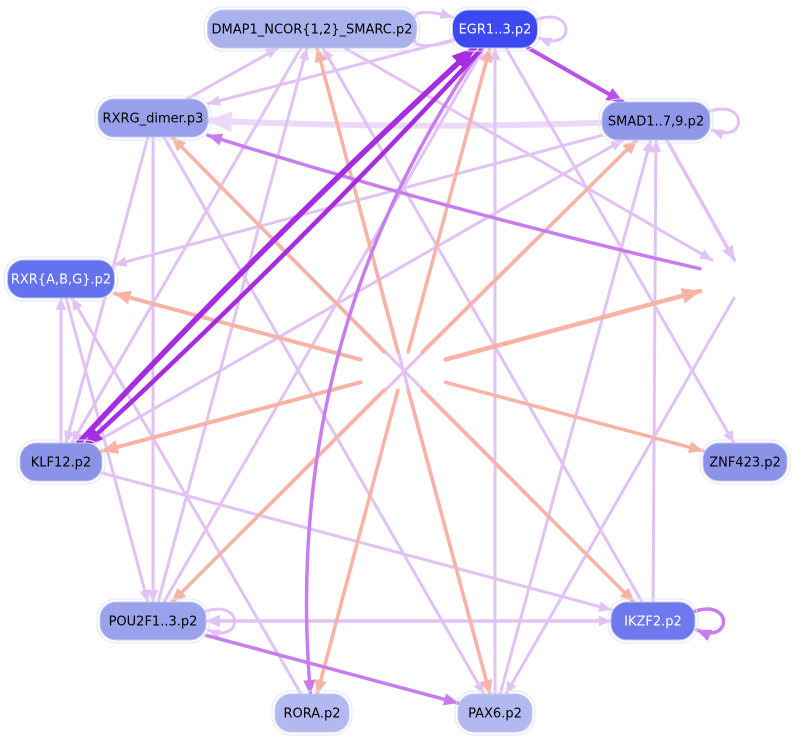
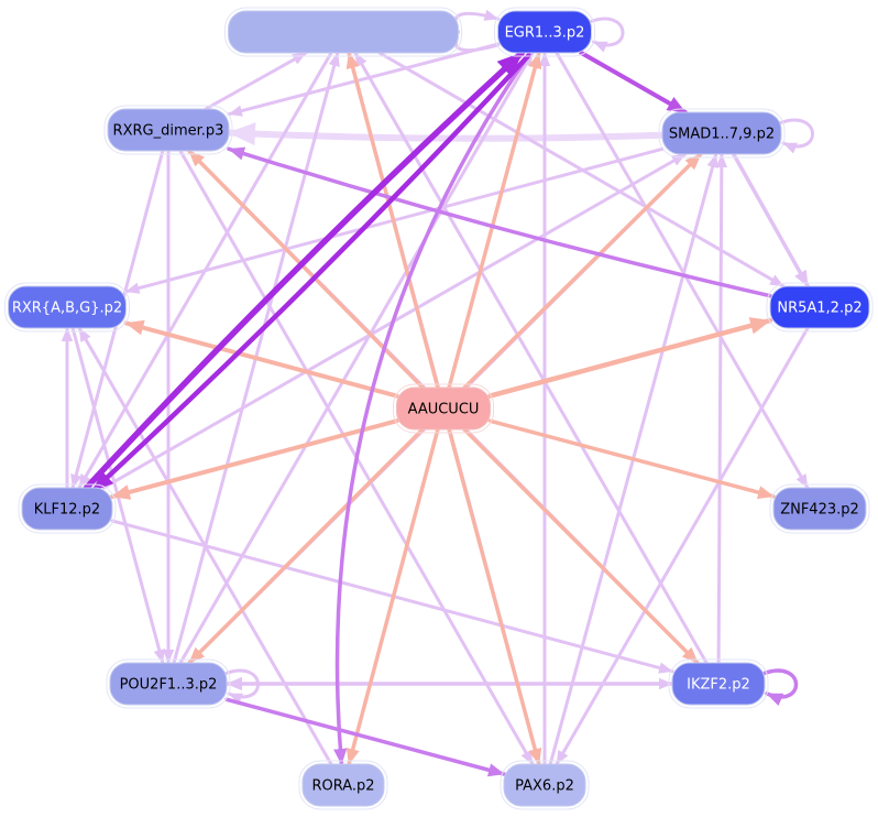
- DMAP1_NCOR{1,2}_SMARC.p2
  EGR1..3.p2
  RXRG_dimer.p3
  SMAD1..7,9.p2
  RXR{A,B,G}.p2
+ NR5A1,2.p2
+ AAUCUCU
  KLF12.p2
  ZNF423.p2
  POU2F1..3.p2
  IKZF2.p2
  RORA.p2
  PAX6.p2
